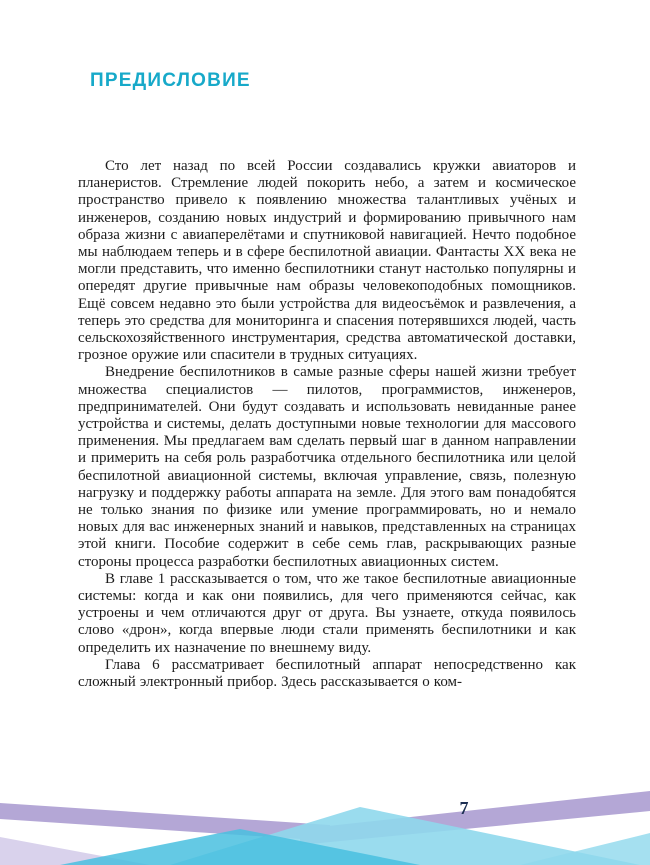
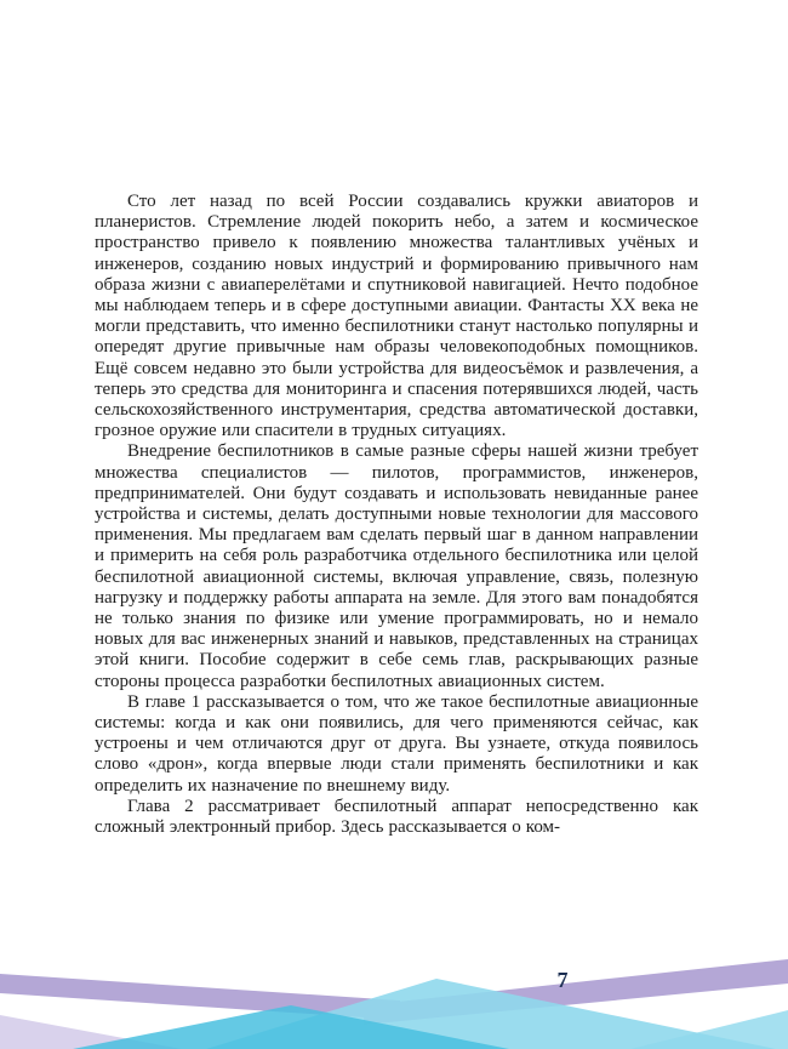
- ПРЕДИСЛОВИЕ
- Сто лет назад по всей России создавались кружки авиаторов и планеристов. Стремление людей покорить небо, а затем и космическое пространство привело к появлению множества талантливых учёных и инженеров, созданию новых индустрий и формированию привычного нам образа жизни с авиаперелётами и спутниковой навигацией. Нечто подобное мы наблюдаем теперь и в сфере беспилотной авиации. Фантасты XX века не могли представить, что именно беспилотники станут настолько популярны и опередят другие привычные нам образы человекоподобных помощников. Ещё совсем недавно это были устройства для видеосъёмок и развлечения, а теперь это средства для мониторинга и спасения потерявшихся людей, часть сельскохозяйственного инструментария, средства автоматической доставки, грозное оружие или спасители в трудных ситуациях.
+ Сто лет назад по всей России создавались кружки авиаторов и планеристов. Стремление людей покорить небо, а затем и космическое пространство привело к появлению множества талантливых учёных и инженеров, созданию новых индустрий и формированию привычного нам образа жизни с авиаперелётами и спутниковой навигацией. Нечто подобное мы наблюдаем теперь и в сфере доступными авиации. Фантасты XX века не могли представить, что именно беспилотники станут настолько популярны и опередят другие привычные нам образы человекоподобных помощников. Ещё совсем недавно это были устройства для видеосъёмок и развлечения, а теперь это средства для мониторинга и спасения потерявшихся людей, часть сельскохозяйственного инструментария, средства автоматической доставки, грозное оружие или спасители в трудных ситуациях.
  Внедрение беспилотников в самые разные сферы нашей жизни требует множества специалистов — пилотов, программистов, инженеров, предпринимателей. Они будут создавать и использовать невиданные ранее устройства и системы, делать доступными новые технологии для массового применения. Мы предлагаем вам сделать первый шаг в данном направлении и примерить на себя роль разработчика отдельного беспилотника или целой беспилотной авиационной системы, включая управление, связь, полезную нагрузку и поддержку работы аппарата на земле. Для этого вам понадобятся не только знания по физике или умение программировать, но и немало новых для вас инженерных знаний и навыков, представленных на страницах этой книги. Пособие содержит в себе семь глав, раскрывающих разные стороны процесса разработки беспилотных авиационных систем.
  В главе 1 рассказывается о том, что же такое беспилотные авиационные системы: когда и как они появились, для чего применяются сейчас, как устроены и чем отличаются друг от друга. Вы узнаете, откуда появилось слово «дрон», когда впервые люди стали применять беспилотники и как определить их назначение по внешнему виду.
- Глава 6 рассматривает беспилотный аппарат непосредственно как сложный электронный прибор. Здесь рассказывается о ком-
+ Глава 2 рассматривает беспилотный аппарат непосредственно как сложный электронный прибор. Здесь рассказывается о ком-
  7
